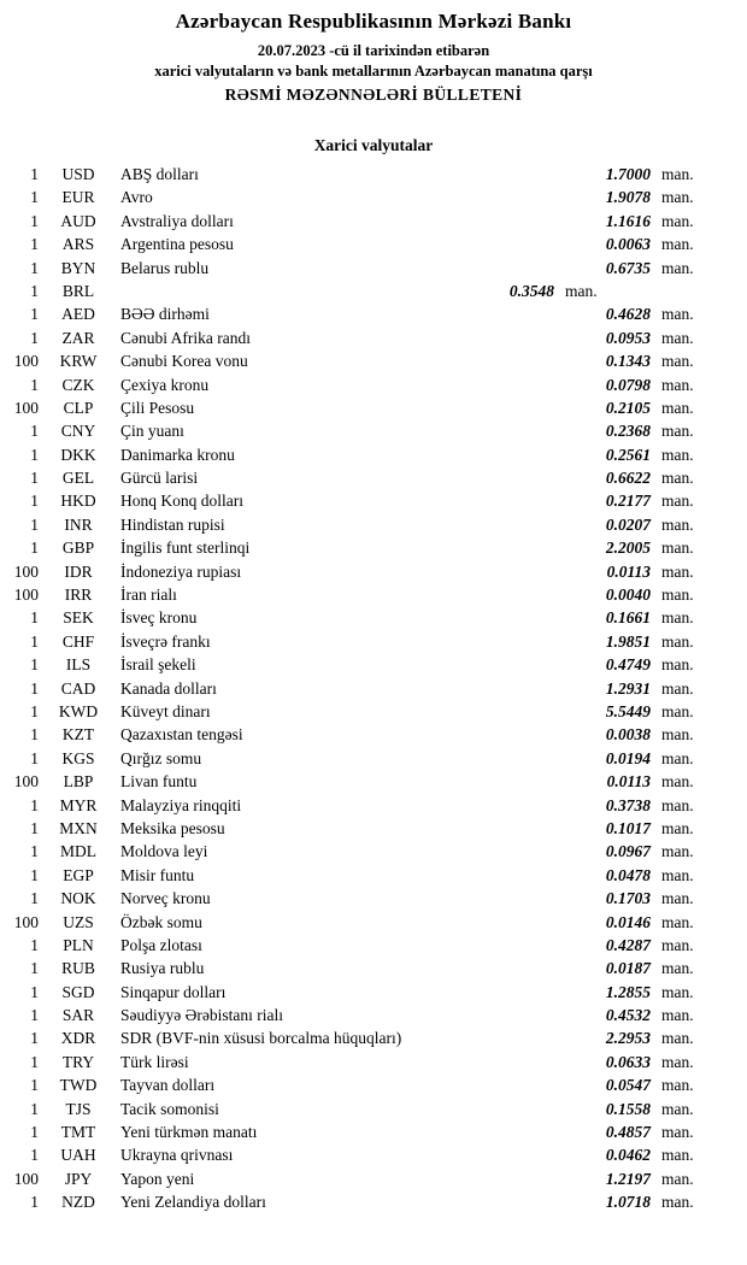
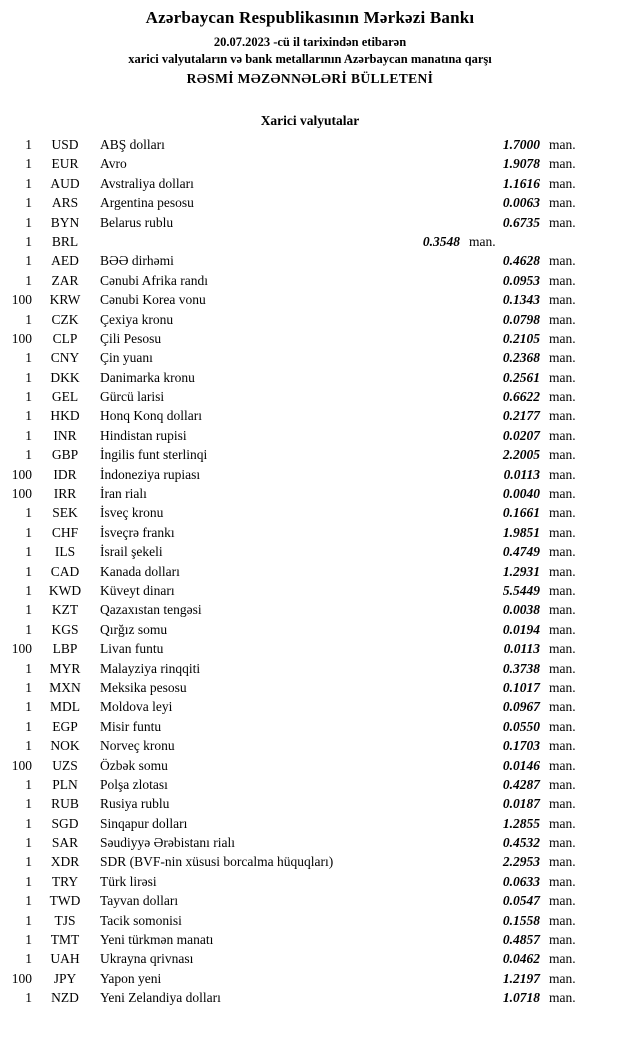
  Azərbaycan Respublikasının Mərkəzi Bankı
  20.07.2023 -cü il tarixindən etibarən
  xarici valyutaların və bank metallarının Azərbaycan manatına qarşı
  RƏSMİ MƏZƏNNƏLƏRİ BÜLLETENİ
  Xarici valyutalar
  1
  USD
  ABŞ dolları
  1.7000
  man.
  1
  EUR
  Avro
  1.9078
  man.
  1
  AUD
  Avstraliya dolları
  1.1616
  man.
  1
  ARS
  Argentina pesosu
  0.0063
  man.
  1
  BYN
  Belarus rublu
  0.6735
  man.
  1
  BRL
  0.3548
  man.
  1
  AED
  BƏƏ dirhəmi
  0.4628
  man.
  1
  ZAR
  Cənubi Afrika randı
  0.0953
  man.
  100
  KRW
  Cənubi Korea vonu
  0.1343
  man.
  1
  CZK
  Çexiya kronu
  0.0798
  man.
  100
  CLP
  Çili Pesosu
  0.2105
  man.
  1
  CNY
  Çin yuanı
  0.2368
  man.
  1
  DKK
  Danimarka kronu
  0.2561
  man.
  1
  GEL
  Gürcü larisi
  0.6622
  man.
  1
  HKD
  Honq Konq dolları
  0.2177
  man.
  1
  INR
  Hindistan rupisi
  0.0207
  man.
  1
  GBP
  İngilis funt sterlinqi
  2.2005
  man.
  100
  IDR
  İndoneziya rupiası
  0.0113
  man.
  100
  IRR
  İran rialı
  0.0040
  man.
  1
  SEK
  İsveç kronu
  0.1661
  man.
  1
  CHF
  İsveçrə frankı
  1.9851
  man.
  1
  ILS
  İsrail şekeli
  0.4749
  man.
  1
  CAD
  Kanada dolları
  1.2931
  man.
  1
  KWD
  Küveyt dinarı
  5.5449
  man.
  1
  KZT
  Qazaxıstan tengəsi
  0.0038
  man.
  1
  KGS
  Qırğız somu
  0.0194
  man.
  100
  LBP
  Livan funtu
  0.0113
  man.
  1
  MYR
  Malayziya rinqqiti
  0.3738
  man.
  1
  MXN
  Meksika pesosu
  0.1017
  man.
  1
  MDL
  Moldova leyi
  0.0967
  man.
  1
  EGP
  Misir funtu
- 0.0478
+ 0.0550
  man.
  1
  NOK
  Norveç kronu
  0.1703
  man.
  100
  UZS
  Özbək somu
  0.0146
  man.
  1
  PLN
  Polşa zlotası
  0.4287
  man.
  1
  RUB
  Rusiya rublu
  0.0187
  man.
  1
  SGD
  Sinqapur dolları
  1.2855
  man.
  1
  SAR
  Səudiyyə Ərəbistanı rialı
  0.4532
  man.
  1
  XDR
  SDR (BVF-nin xüsusi borcalma hüquqları)
  2.2953
  man.
  1
  TRY
  Türk lirəsi
  0.0633
  man.
  1
  TWD
  Tayvan dolları
  0.0547
  man.
  1
  TJS
  Tacik somonisi
  0.1558
  man.
  1
  TMT
  Yeni türkmən manatı
  0.4857
  man.
  1
  UAH
  Ukrayna qrivnası
  0.0462
  man.
  100
  JPY
  Yapon yeni
  1.2197
  man.
  1
  NZD
  Yeni Zelandiya dolları
  1.0718
  man.
